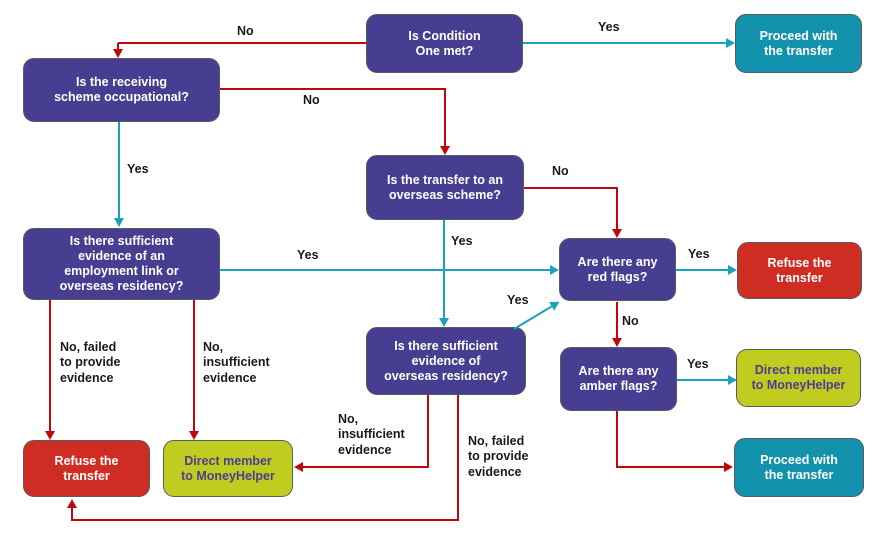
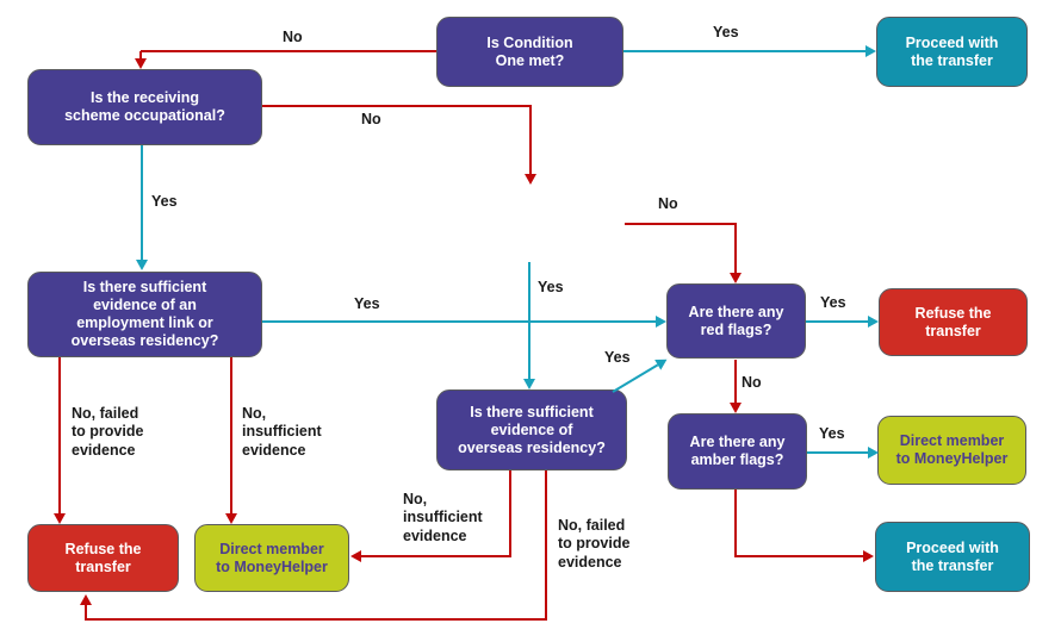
  Is Condition
  One met?
  Is the receiving
  scheme occupational?
- Is the transfer to an
- overseas scheme?
  Is there sufficient
  evidence of an
  employment link or
  overseas residency?
  Is there sufficient
  evidence of
  overseas residency?
  Are there any
  red flags?
  Are there any
  amber flags?
  Proceed with
  the transfer
  Refuse the
  transfer
  Direct member
  to MoneyHelper
  Proceed with
  the transfer
  Refuse the
  transfer
  Direct member
  to MoneyHelper
  Yes
  No
  No
  Yes
  Yes
  No
  Yes
  Yes
  No
  Yes
  Yes
  No, failed
  to provide
  evidence
  No,
  insufficient
  evidence
  No,
  insufficient
  evidence
  No, failed
  to provide
  evidence
